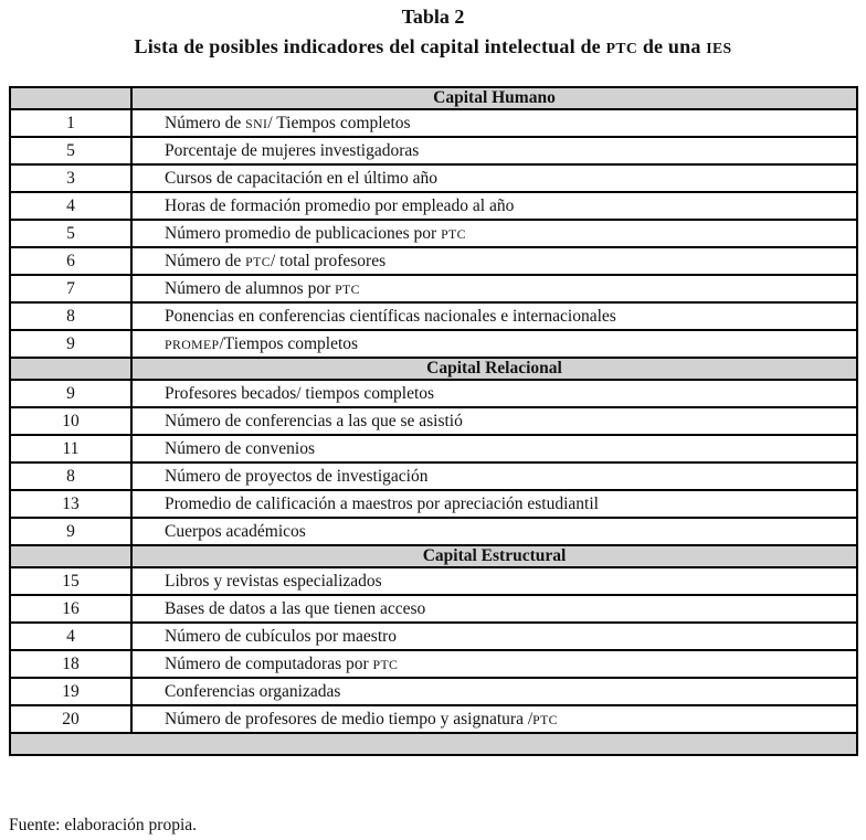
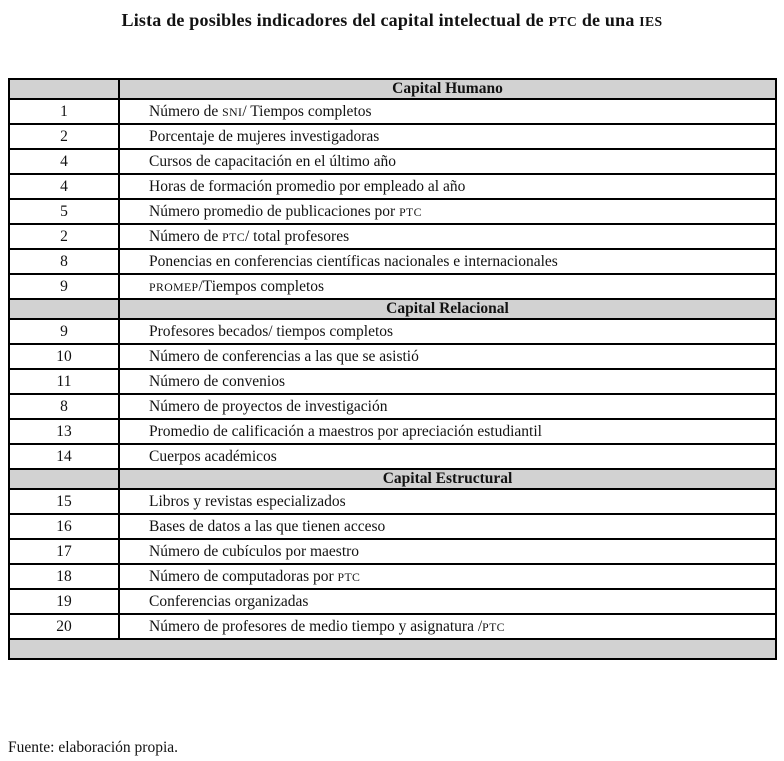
- Tabla 2
  Lista de posibles indicadores del capital intelectual de PTC de una IES
  	Capital Humano
  1	Número de SNI/ Tiempos completos
- 5	Porcentaje de mujeres investigadoras
+ 2	Porcentaje de mujeres investigadoras
- 3	Cursos de capacitación en el último año
+ 4	Cursos de capacitación en el último año
  4	Horas de formación promedio por empleado al año
  5	Número promedio de publicaciones por PTC
- 6	Número de PTC/ total profesores
+ 2	Número de PTC/ total profesores
- 7	Número de alumnos por PTC
  8	Ponencias en conferencias científicas nacionales e internacionales
  9	PROMEP/Tiempos completos
  	Capital Relacional
  9	Profesores becados/ tiempos completos
  10	Número de conferencias a las que se asistió
  11	Número de convenios
  8	Número de proyectos de investigación
  13	Promedio de calificación a maestros por apreciación estudiantil
- 9	Cuerpos académicos
+ 14	Cuerpos académicos
  	Capital Estructural
  15	Libros y revistas especializados
  16	Bases de datos a las que tienen acceso
- 4	Número de cubículos por maestro
+ 17	Número de cubículos por maestro
  18	Número de computadoras por PTC
  19	Conferencias organizadas
  20	Número de profesores de medio tiempo y asignatura /PTC
  Fuente: elaboración propia.
